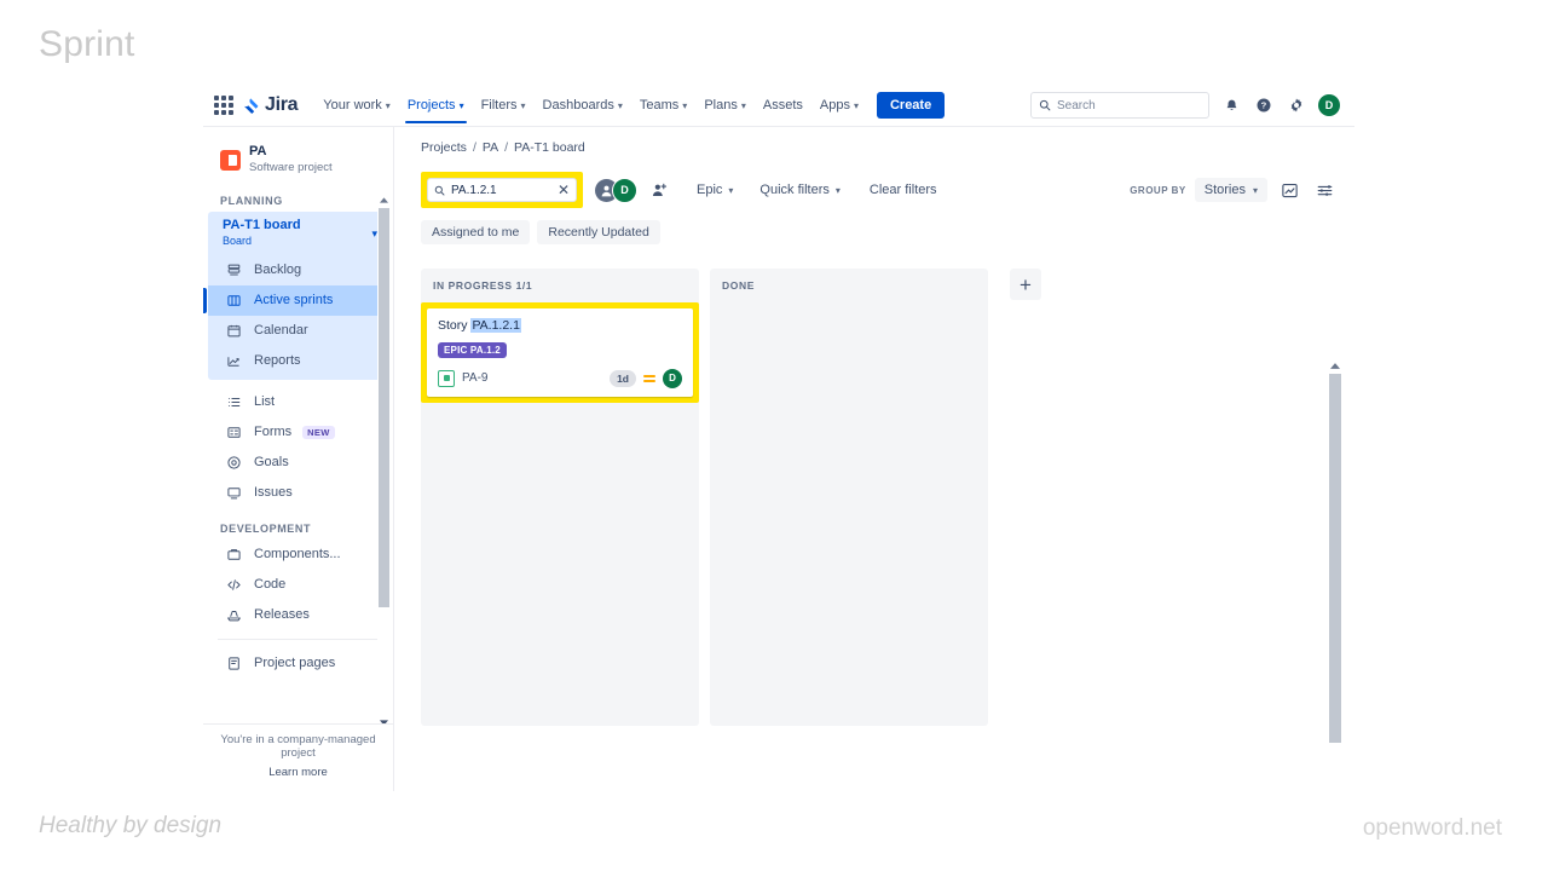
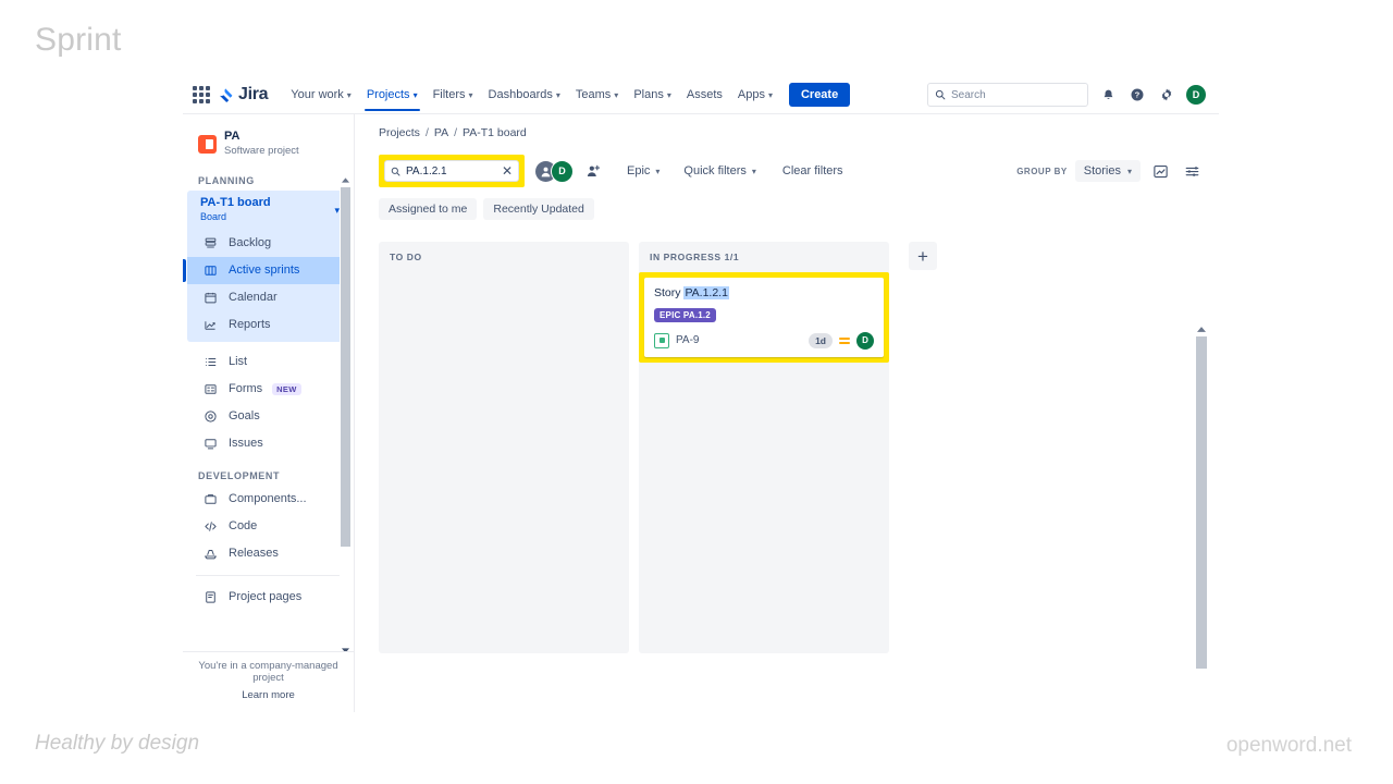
  Sprint
  Jira
  Your work
  ▾
  Projects
  ▾
  Filters
  ▾
  Dashboards
  ▾
  Teams
  ▾
  Plans
  ▾
  Assets
  Apps
  ▾
  Create
  Search
  ?
  D
  PA
  Software project
  PLANNING
  PA-T1 board
  Board
  ▾
  Backlog
  Active sprints
  Calendar
  Reports
  List
  Forms
  NEW
  Goals
  Issues
  DEVELOPMENT
  Components...
  Code
  Releases
  Project pages
  You're in a company-managed project
  Learn more
  Projects
  /
  PA
  /
  PA-T1 board
  PA.1.2.1
  ✕
  D
  Epic
  ▾
  Quick filters
  ▾
  Clear filters
  GROUP BY
  Stories
  ▾
  Assigned to me
  Recently Updated
+ TO DO
  IN PROGRESS 1/1
  Story PA.1.2.1
  EPIC PA.1.2
  PA-9
  1d
  D
- DONE
  +
  Healthy by design
  openword.net
